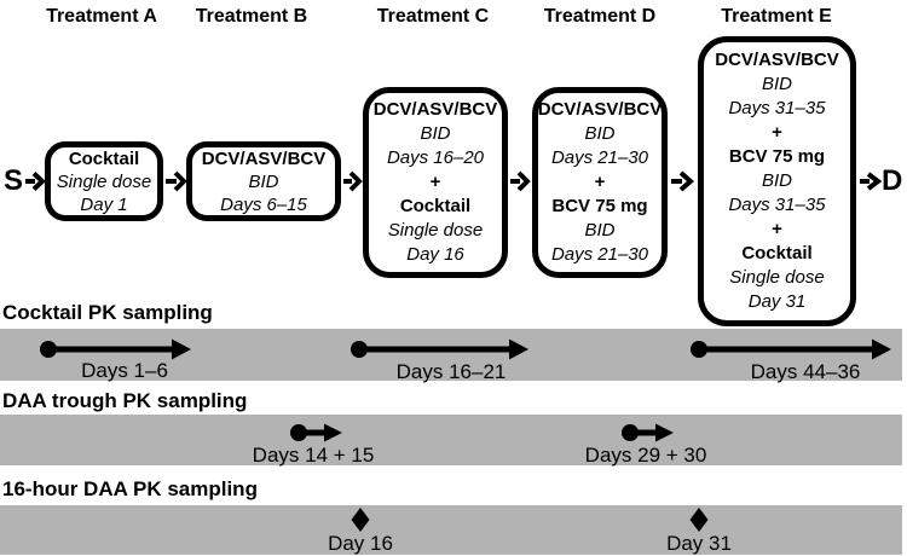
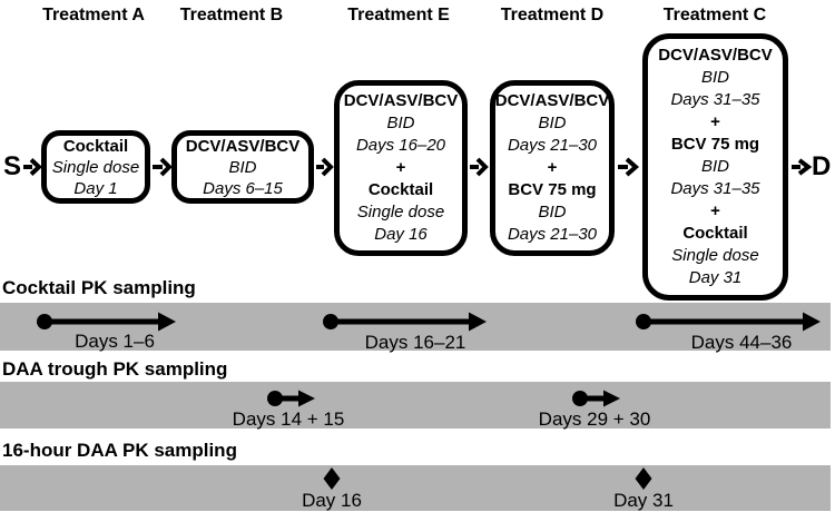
  Treatment A
  Treatment B
- Treatment C
+ Treatment E
  Treatment D
- Treatment E
+ Treatment C
  S
  D
  Cocktail
  Single dose
  Day 1
  DCV/ASV/BCV
  BID
  Days 6–15
  DCV/ASV/BCV
  BID
  Days 16–20
  +
  Cocktail
  Single dose
  Day 16
  DCV/ASV/BCV
  BID
  Days 21–30
  +
  BCV 75 mg
  BID
  Days 21–30
  DCV/ASV/BCV
  BID
  Days 31–35
  +
  BCV 75 mg
  BID
  Days 31–35
  +
  Cocktail
  Single dose
  Day 31
  Cocktail PK sampling
  DAA trough PK sampling
  16-hour DAA PK sampling
  Days 1–6
  Days 16–21
  Days 44–36
  Days 14 + 15
  Days 29 + 30
  Day 16
  Day 31
